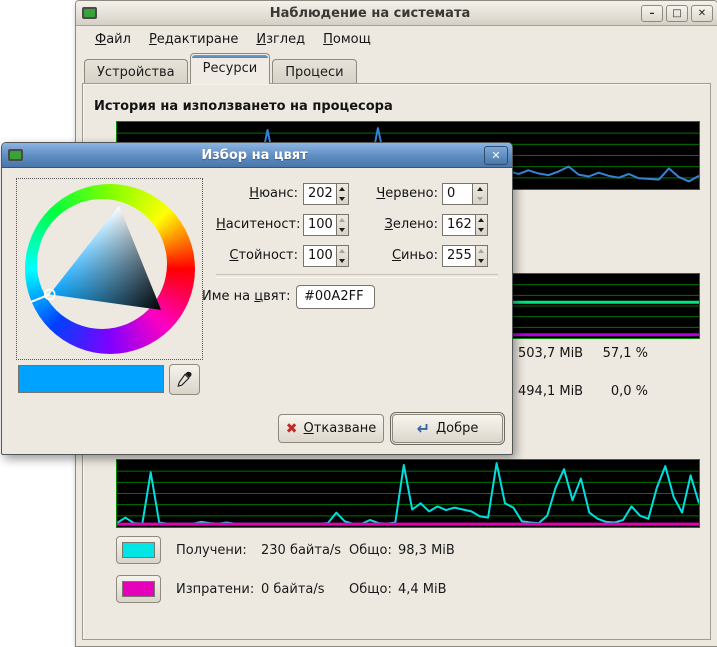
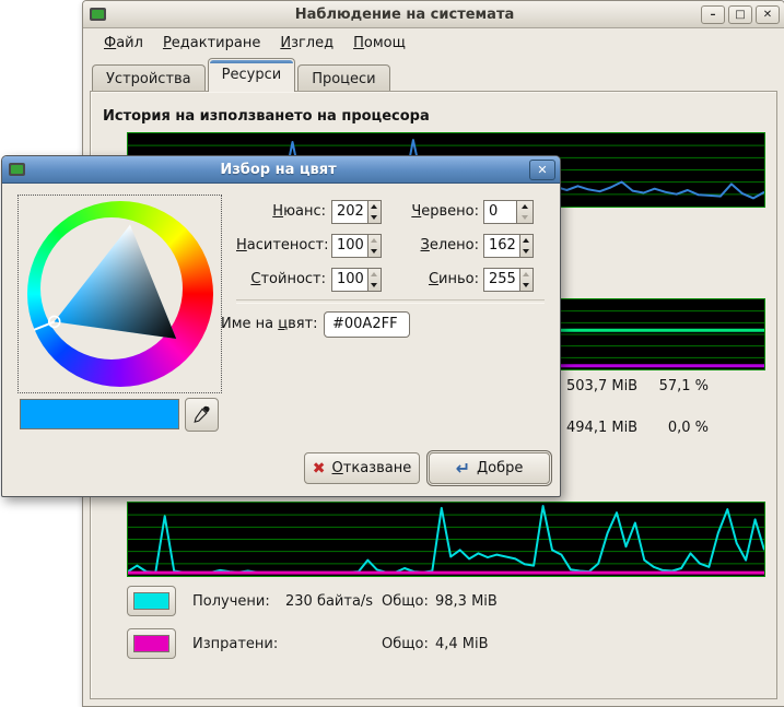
  Наблюдение на системата
  –
  □
  ✕
  Файл
  Редактиране
  Изглед
  Помощ
  Устройства
  Ресурси
  Процеси
  История на използването на процесора
  503,7 MiB
  57,1 %
  494,1 MiB
  0,0 %
  Получени:
  230 байта/s
  Общо:
  98,3 MiB
  Изпратени:
- 0 байта/s
  Общо:
  4,4 MiB
  Избор на цвят
  ✕
  Нюанс:
  202
  Червено:
  0
  Наситеност:
  100
  Зелено:
  162
  Стойност:
  100
  Синьо:
  255
  Име на цвят:
  #00A2FF
  ✖
  Отказване
  ↵
  Добре
